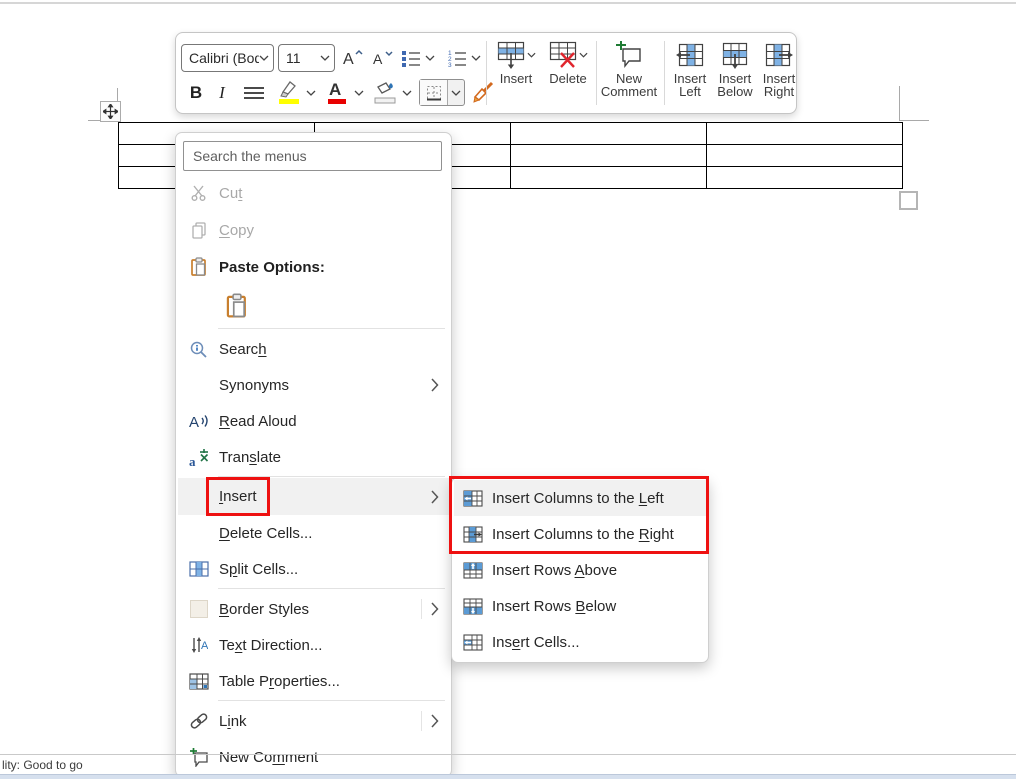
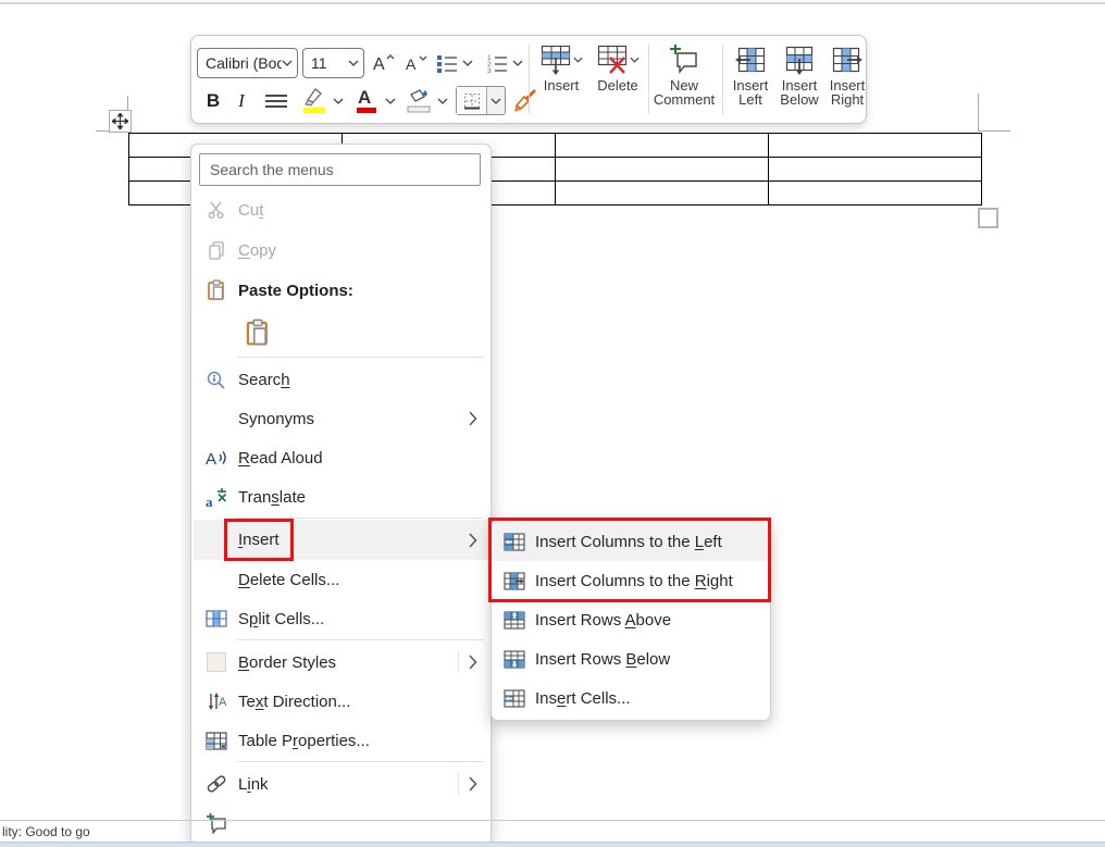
  Calibri (Bod
  11
  A
  A
  B
  I
  A
  Insert
  Delete
  New
  Comment
  Insert
  Left
  Insert
  Below
  Insert
  Right
  Search the menus
  Cut
  Copy
  Paste Options:
  Search
  Synonyms
  A
  Read Aloud
  a
  Translate
  Insert
  Delete Cells...
  Split Cells...
  Border Styles
  A
  Text Direction...
  Table Properties...
  Link
- New Comment
  Insert Columns to the Left
  Insert Columns to the Right
  Insert Rows Above
  Insert Rows Below
  Insert Cells...
  lity: Good to go
